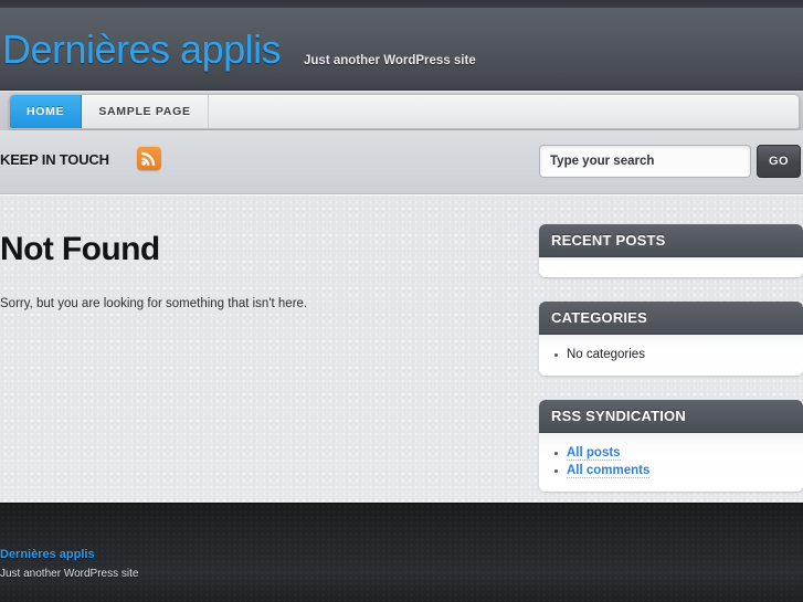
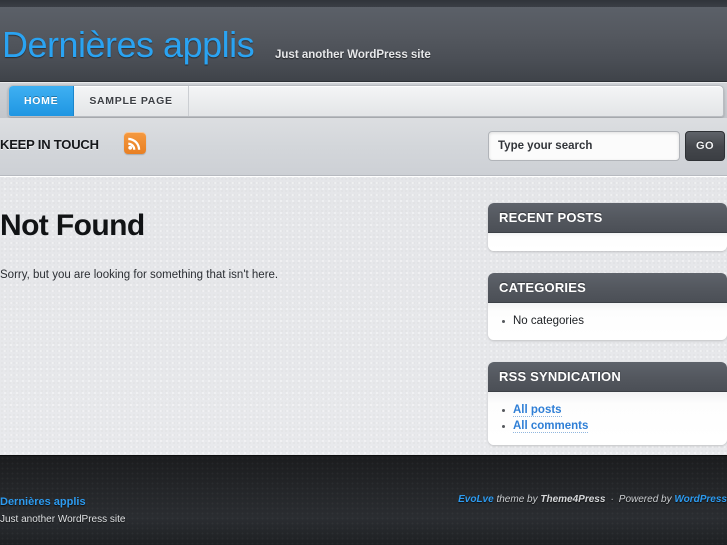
  Dernières applis
  Just another WordPress site
  HOME
  SAMPLE PAGE
  KEEP IN TOUCH
  Type your search
  GO
  Not Found
  Sorry, but you are looking for something that isn't here.
  RECENT POSTS
  CATEGORIES
  No categories
  RSS SYNDICATION
  All posts
  All comments
  Dernières applis
  Just another WordPress site
+ EvoLve theme by Theme4Press · Powered by WordPress
